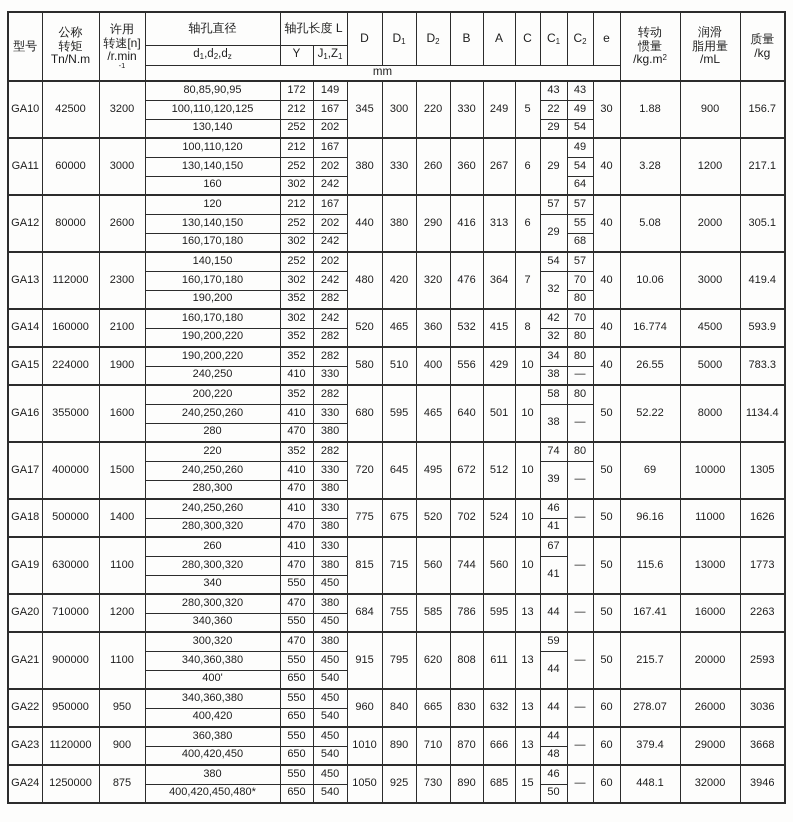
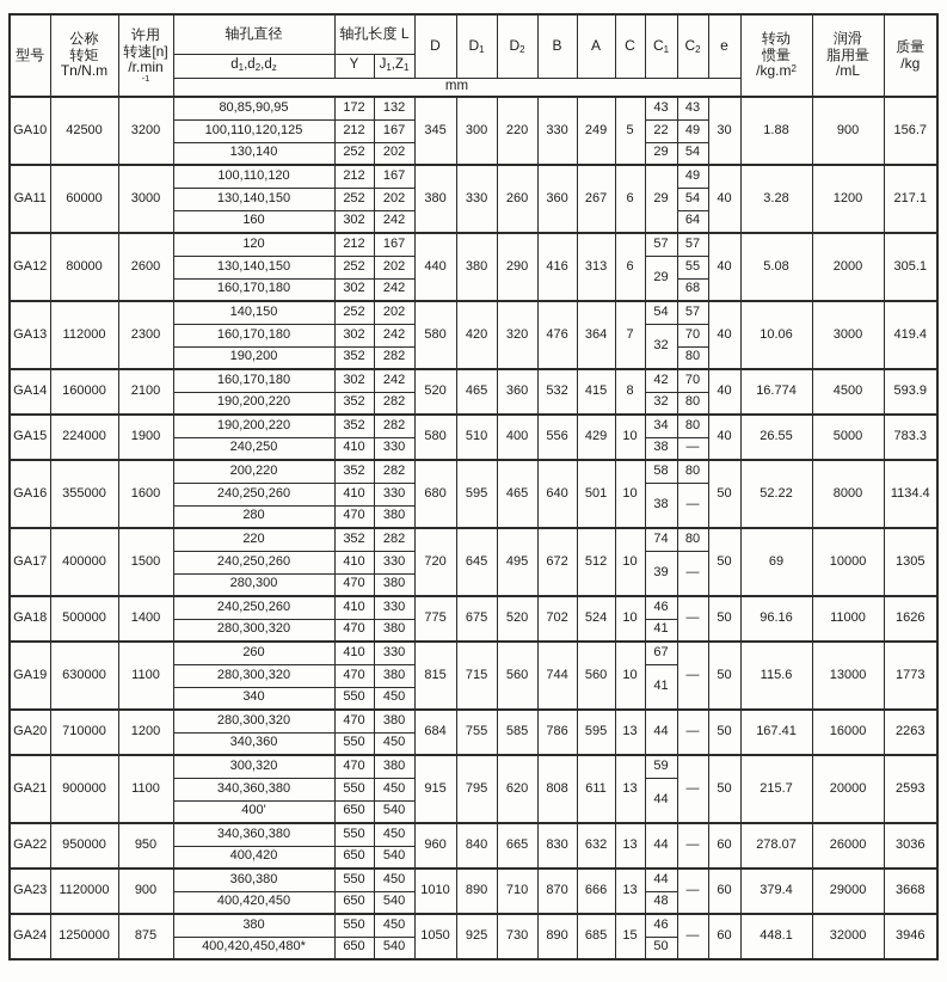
  型号	公称 转矩 Tn/N.m	许用 转速[n] /r.min -1	轴孔直径	轴孔长度 L	D	D1	D2	B	A	C	C1	C2	e	转动 惯量 /kg.m2	润滑 脂用量 /mL	质量 /kg
  d1,d2,dz	Y	J1,Z1
  mm
- GA10	42500	3200	80,85,90,95	172	149	345	300	220	330	249	5	43	43	30	1.88	900	156.7
+ GA10	42500	3200	80,85,90,95	172	132	345	300	220	330	249	5	43	43	30	1.88	900	156.7
  100,110,120,125	212	167	22	49
  130,140	252	202	29	54
  GA11	60000	3000	100,110,120	212	167	380	330	260	360	267	6	29	49	40	3.28	1200	217.1
  130,140,150	252	202	54
  160	302	242	64
  GA12	80000	2600	120	212	167	440	380	290	416	313	6	57	57	40	5.08	2000	305.1
  130,140,150	252	202	29	55
  160,170,180	302	242	68
- GA13	112000	2300	140,150	252	202	480	420	320	476	364	7	54	57	40	10.06	3000	419.4
+ GA13	112000	2300	140,150	252	202	580	420	320	476	364	7	54	57	40	10.06	3000	419.4
  160,170,180	302	242	32	70
  190,200	352	282	80
  GA14	160000	2100	160,170,180	302	242	520	465	360	532	415	8	42	70	40	16.774	4500	593.9
  190,200,220	352	282	32	80
  GA15	224000	1900	190,200,220	352	282	580	510	400	556	429	10	34	80	40	26.55	5000	783.3
  240,250	410	330	38	—
  GA16	355000	1600	200,220	352	282	680	595	465	640	501	10	58	80	50	52.22	8000	1134.4
  240,250,260	410	330	38	—
  280	470	380
  GA17	400000	1500	220	352	282	720	645	495	672	512	10	74	80	50	69	10000	1305
  240,250,260	410	330	39	—
  280,300	470	380
  GA18	500000	1400	240,250,260	410	330	775	675	520	702	524	10	46	—	50	96.16	11000	1626
  280,300,320	470	380	41
  GA19	630000	1100	260	410	330	815	715	560	744	560	10	67	—	50	115.6	13000	1773
  280,300,320	470	380	41
  340	550	450
  GA20	710000	1200	280,300,320	470	380	684	755	585	786	595	13	44	—	50	167.41	16000	2263
  340,360	550	450
  GA21	900000	1100	300,320	470	380	915	795	620	808	611	13	59	—	50	215.7	20000	2593
  340,360,380	550	450	44
  400'	650	540
  GA22	950000	950	340,360,380	550	450	960	840	665	830	632	13	44	—	60	278.07	26000	3036
  400,420	650	540
  GA23	1120000	900	360,380	550	450	1010	890	710	870	666	13	44	—	60	379.4	29000	3668
  400,420,450	650	540	48
  GA24	1250000	875	380	550	450	1050	925	730	890	685	15	46	—	60	448.1	32000	3946
  400,420,450,480*	650	540	50
